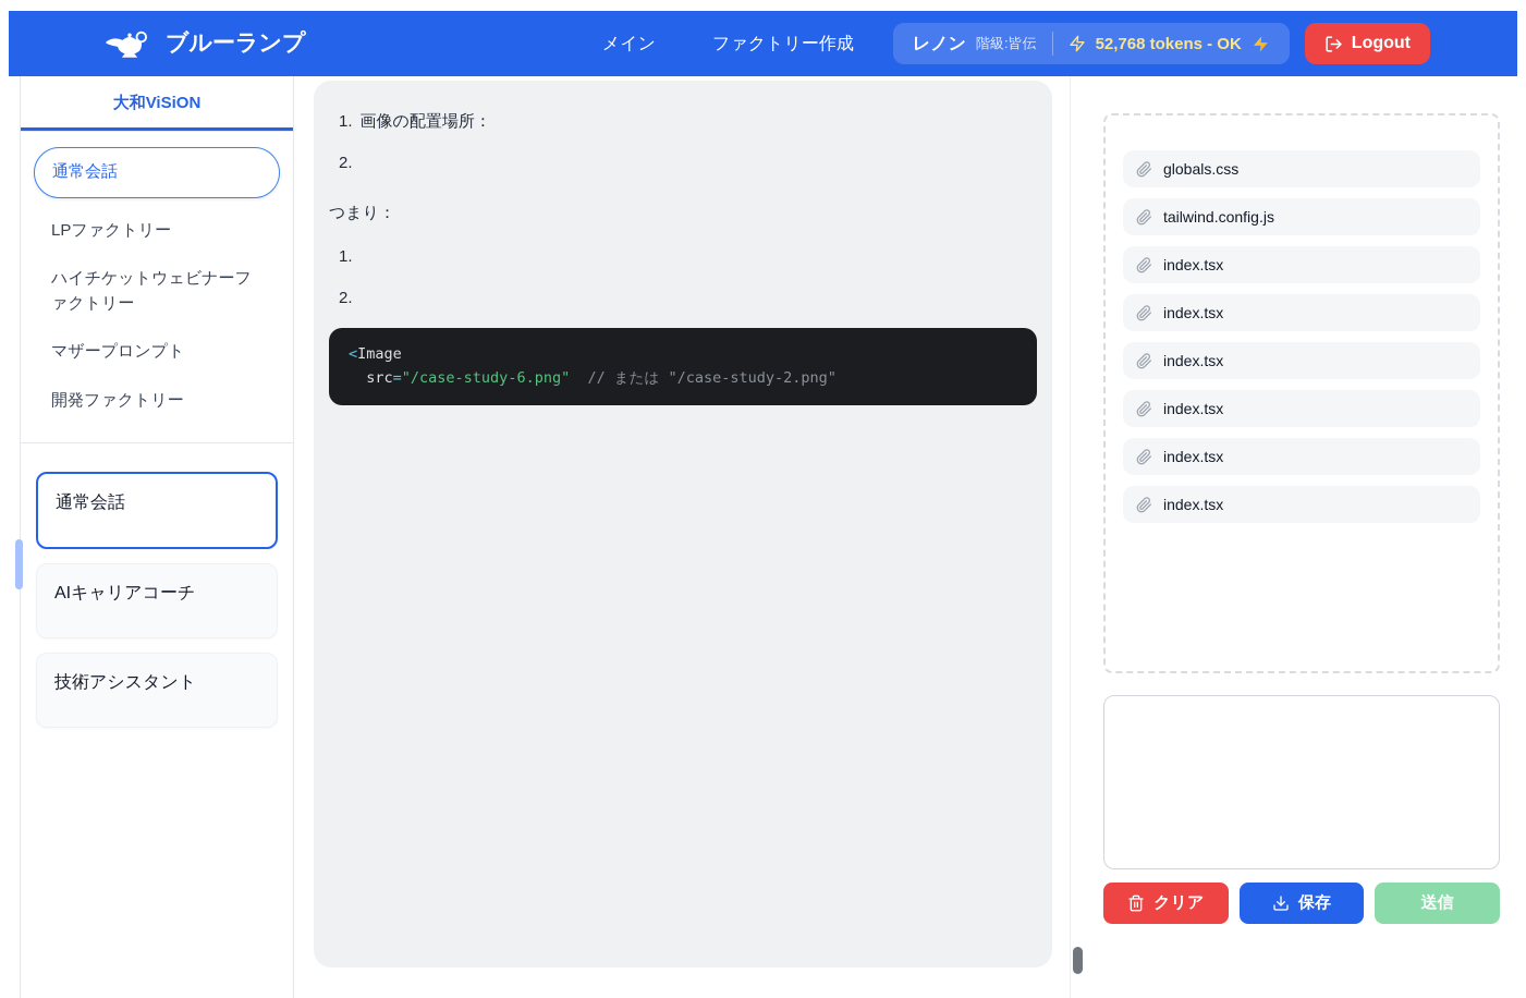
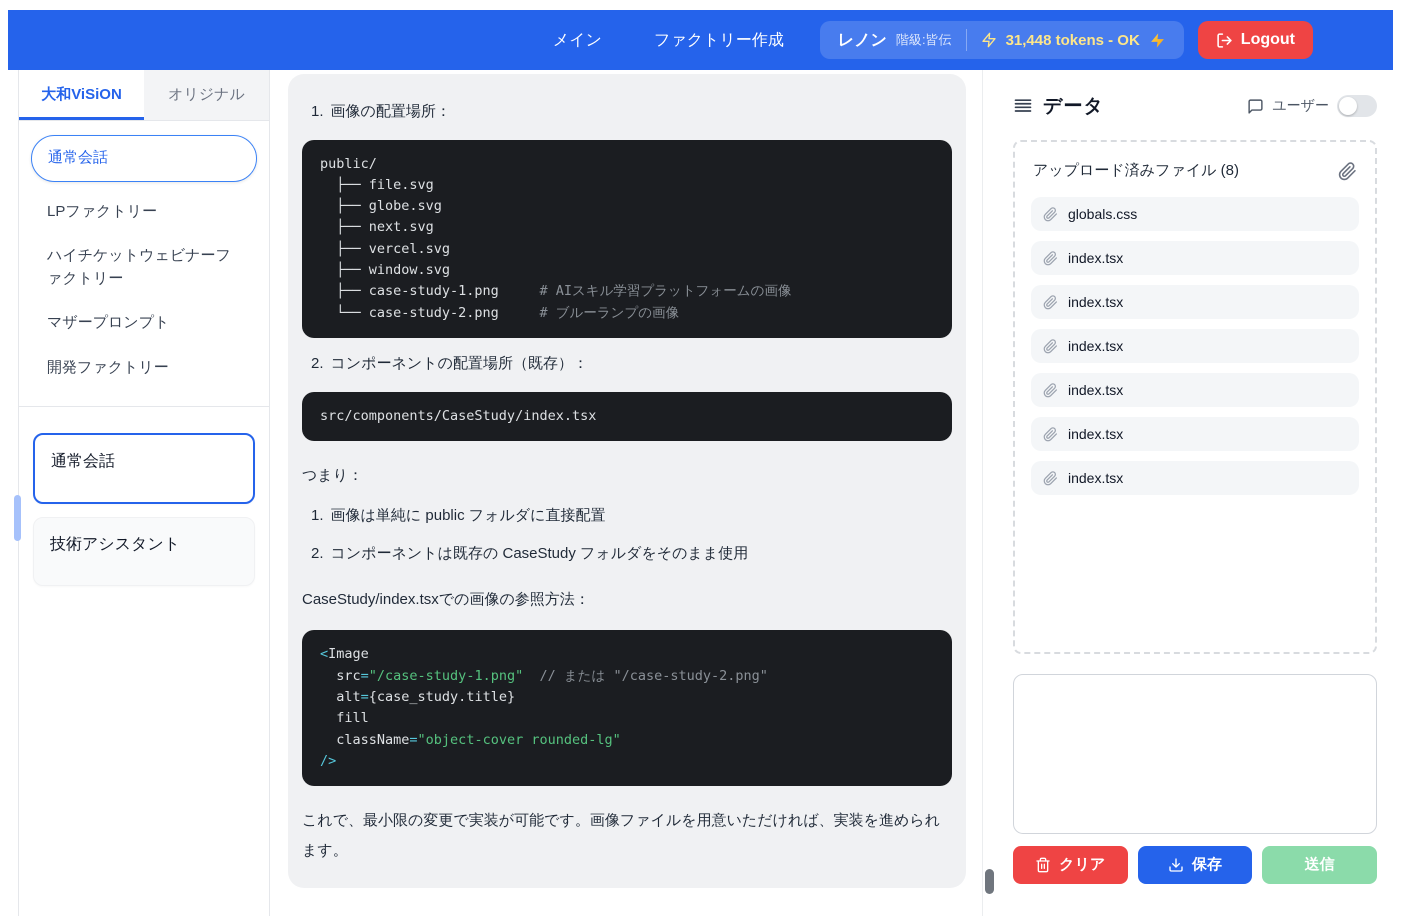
- ブルーランプ
  メイン
  ファクトリー作成
  レノン
  階級:皆伝
- 52,768 tokens - OK
+ 31,448 tokens - OK
  Logout
  大和ViSiON
+ オリジナル
  通常会話
  LPファクトリー
  ハイチケットウェビナーファクトリー
  マザープロンプト
  開発ファクトリー
  通常会話
- AIキャリアコーチ
  技術アシスタント
  1.
  画像の配置場所：
+ public/
+ ├── file.svg
+ ├── globe.svg
+ ├── next.svg
+ ├── vercel.svg
+ ├── window.svg
+ ├── case-study-1.png # AIスキル学習プラットフォームの画像
+ └── case-study-2.png # ブルーランプの画像
  2.
+ コンポーネントの配置場所（既存）：
+ src/components/CaseStudy/index.tsx
  つまり：
  1.
+ 画像は単純に public フォルダに直接配置
  2.
+ コンポーネントは既存の CaseStudy フォルダをそのまま使用
+ CaseStudy/index.tsxでの画像の参照方法：
  <Image
- src="/case-study-6.png" // または "/case-study-2.png"
+ src="/case-study-1.png" // または "/case-study-2.png"
+ alt={case_study.title}
+ fill
+ className="object-cover rounded-lg"
+ />
+ これで、最小限の変更で実装が可能です。画像ファイルを用意いただければ、実装を進められます。
+ データ
+ ユーザー
+ アップロード済みファイル (8)
  globals.css
- tailwind.config.js
  index.tsx
  index.tsx
  index.tsx
  index.tsx
  index.tsx
  index.tsx
  クリア
  保存
  送信
